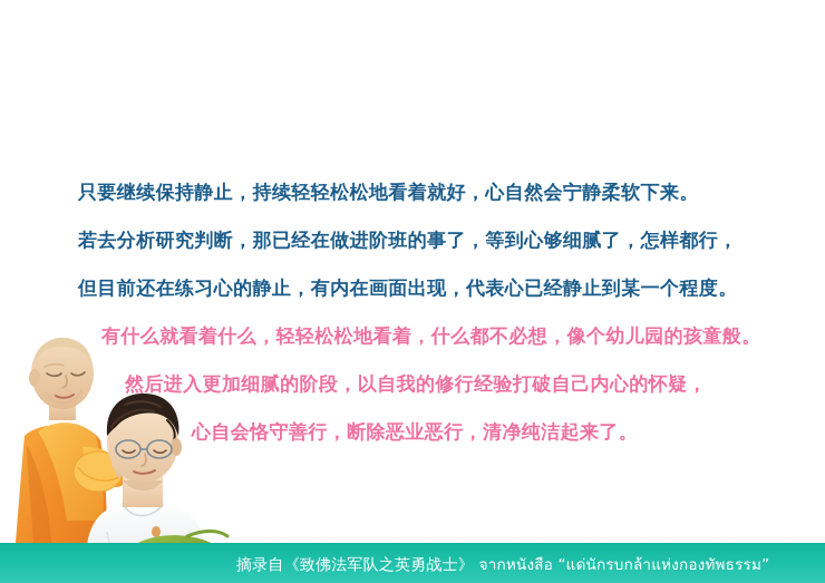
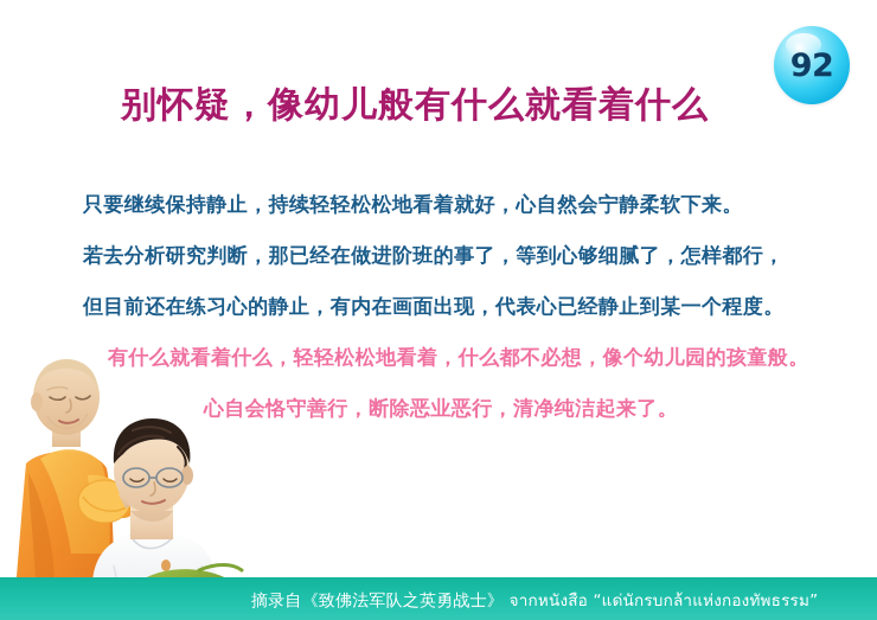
+ 92
+ 别怀疑，像幼儿般有什么就看着什么
  只要继续保持静止，持续轻轻松松地看着就好，心自然会宁静柔软下来。
  若去分析研究判断，那已经在做进阶班的事了，等到心够细腻了，怎样都行，
  但目前还在练习心的静止，有内在画面出现，代表心已经静止到某一个程度。
  有什么就看着什么，轻轻松松地看着，什么都不必想，像个幼儿园的孩童般。
- 然后进入更加细腻的阶段，以自我的修行经验打破自己内心的怀疑，
  心自会恪守善行，断除恶业恶行，清净纯洁起来了。
  摘录自《致佛法军队之英勇战士》 จากหนังสือ “แด่นักรบกล้าแห่งกองทัพธรรม”
